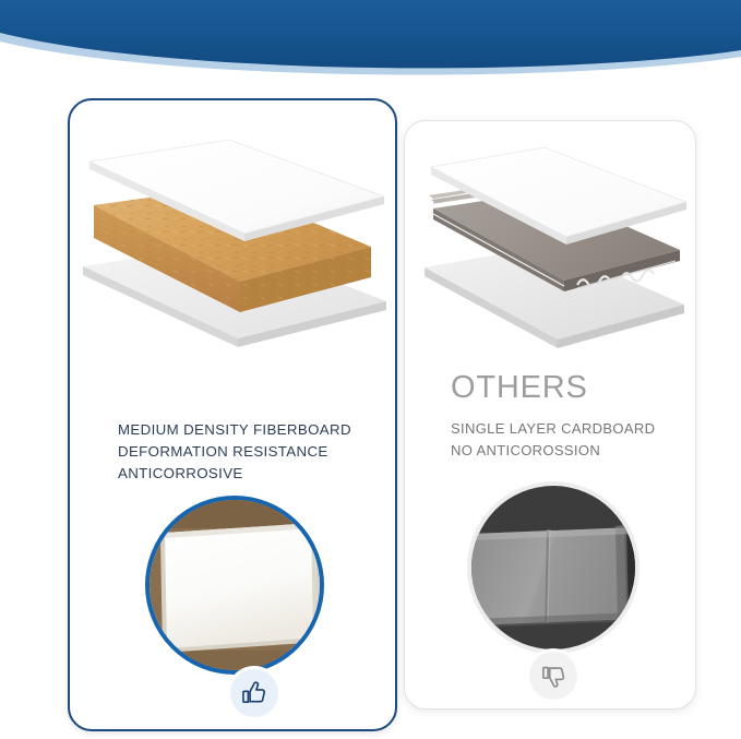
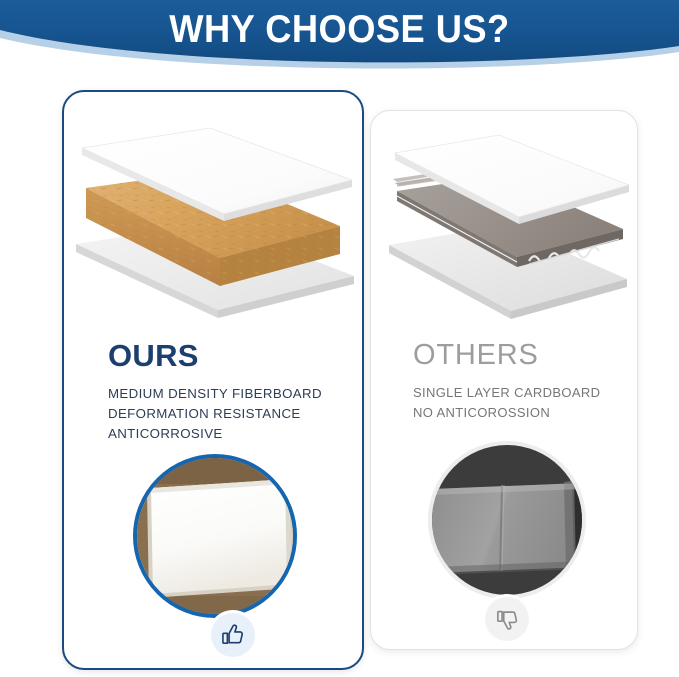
+ WHY CHOOSE US?
+ OURS
  MEDIUM DENSITY FIBERBOARD
  DEFORMATION RESISTANCE
  ANTICORROSIVE
  OTHERS
  SINGLE LAYER CARDBOARD
  NO ANTICOROSSION
